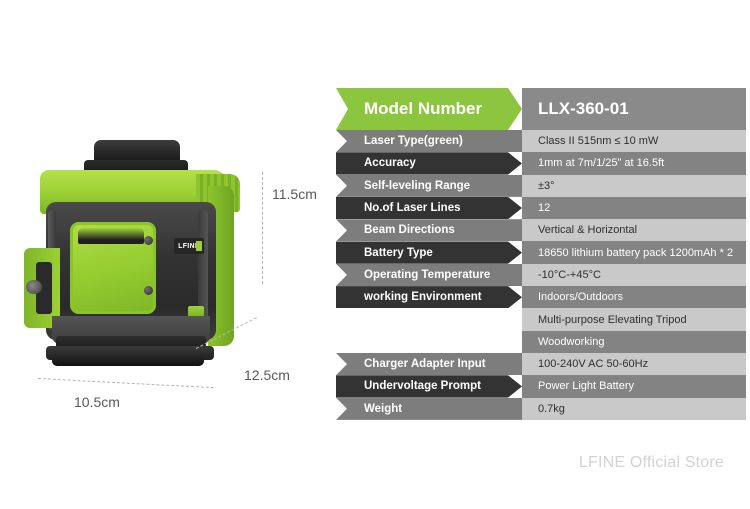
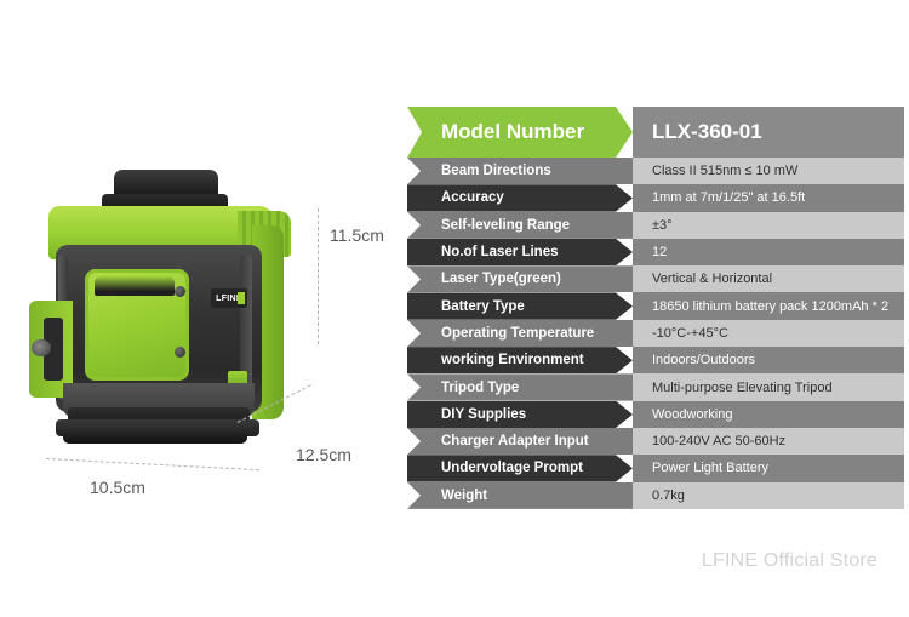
  11.5cm
  12.5cm
  10.5cm
  LLX-360-01
  Model Number
- Laser Type(green)
+ Beam Directions
  Class II 515nm ≤ 10 mW
  Accuracy
  1mm at 7m/1/25" at 16.5ft
  Self-leveling Range
  ±3°
  No.of Laser Lines
  12
- Beam Directions
+ Laser Type(green)
  Vertical & Horizontal
  Battery Type
  18650 lithium battery pack 1200mAh * 2
  Operating Temperature
  -10°C-+45°C
  working Environment
  Indoors/Outdoors
+ Tripod Type
  Multi-purpose Elevating Tripod
+ DIY Supplies
  Woodworking
  Charger Adapter Input
  100-240V AC 50-60Hz
  Undervoltage Prompt
  Power Light Battery
  Weight
  0.7kg
  LFINE Official Store
